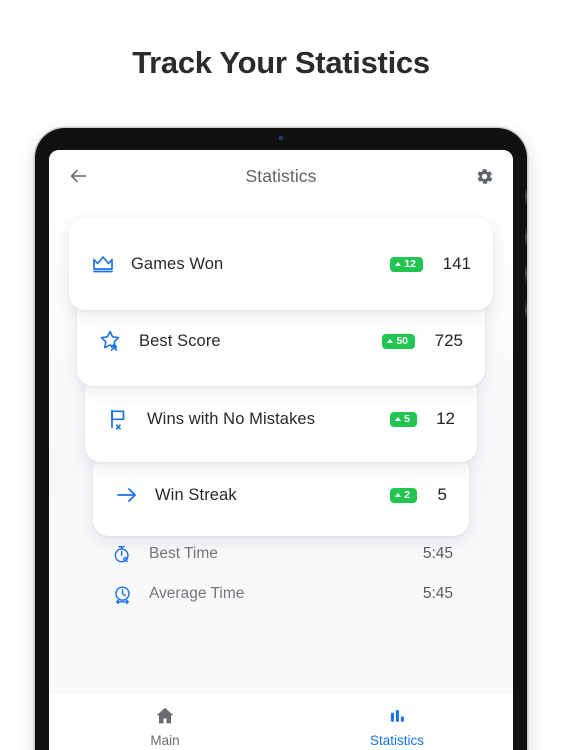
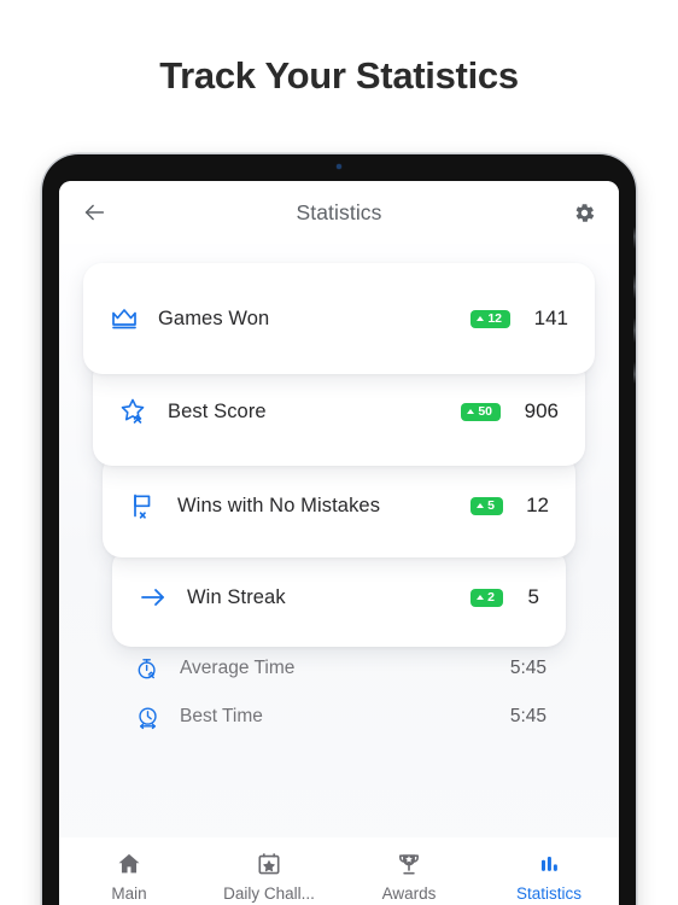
  Track Your Statistics
  Statistics
  Games Won
  12
  141
  Best Score
  50
- 725
+ 906
  Wins with No Mistakes
  5
  12
  Win Streak
  2
  5
- Best Time
+ Average Time
  5:45
- Average Time
+ Best Time
  5:45
  Main
+ Daily Chall...
+ Awards
  Statistics
